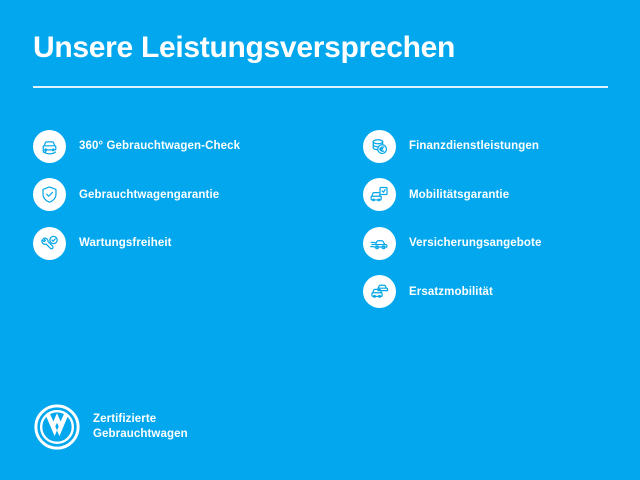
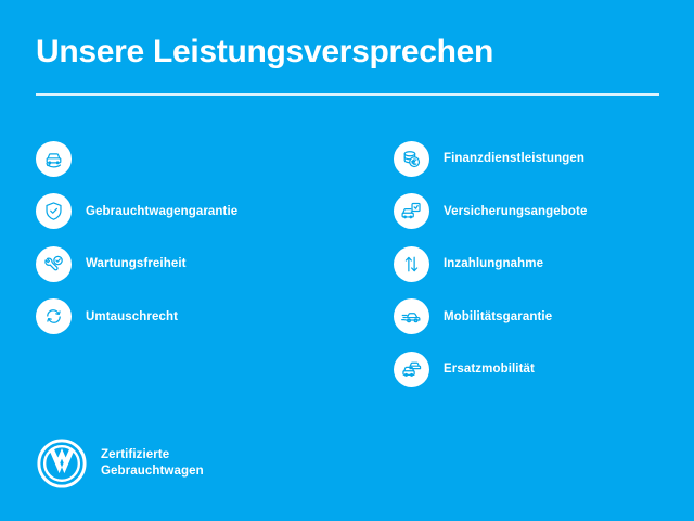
  Unsere Leistungsversprechen
- 360° Gebrauchtwagen-Check
  Gebrauchtwagengarantie
  Wartungsfreiheit
+ Umtauschrecht
  Finanzdienstleistungen
- Mobilitätsgarantie
+ Versicherungsangebote
+ Inzahlungnahme
- Versicherungsangebote
+ Mobilitätsgarantie
  Ersatzmobilität
  Zertifizierte
  Gebrauchtwagen
